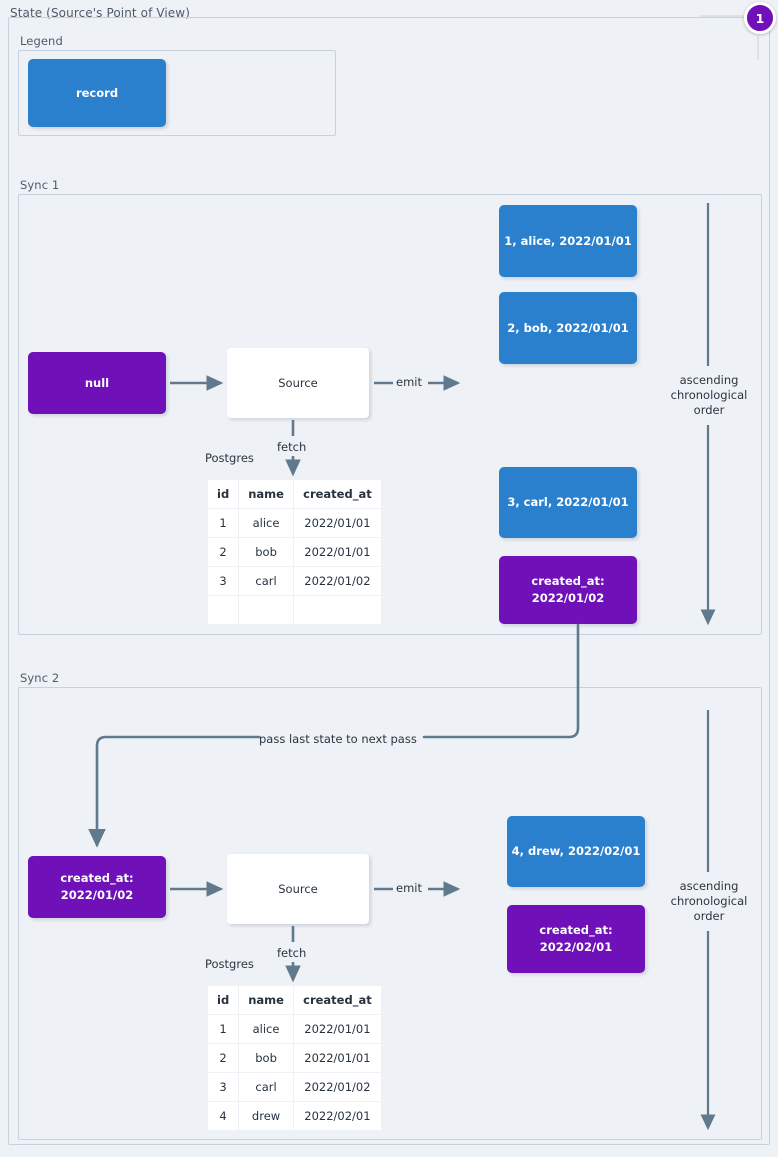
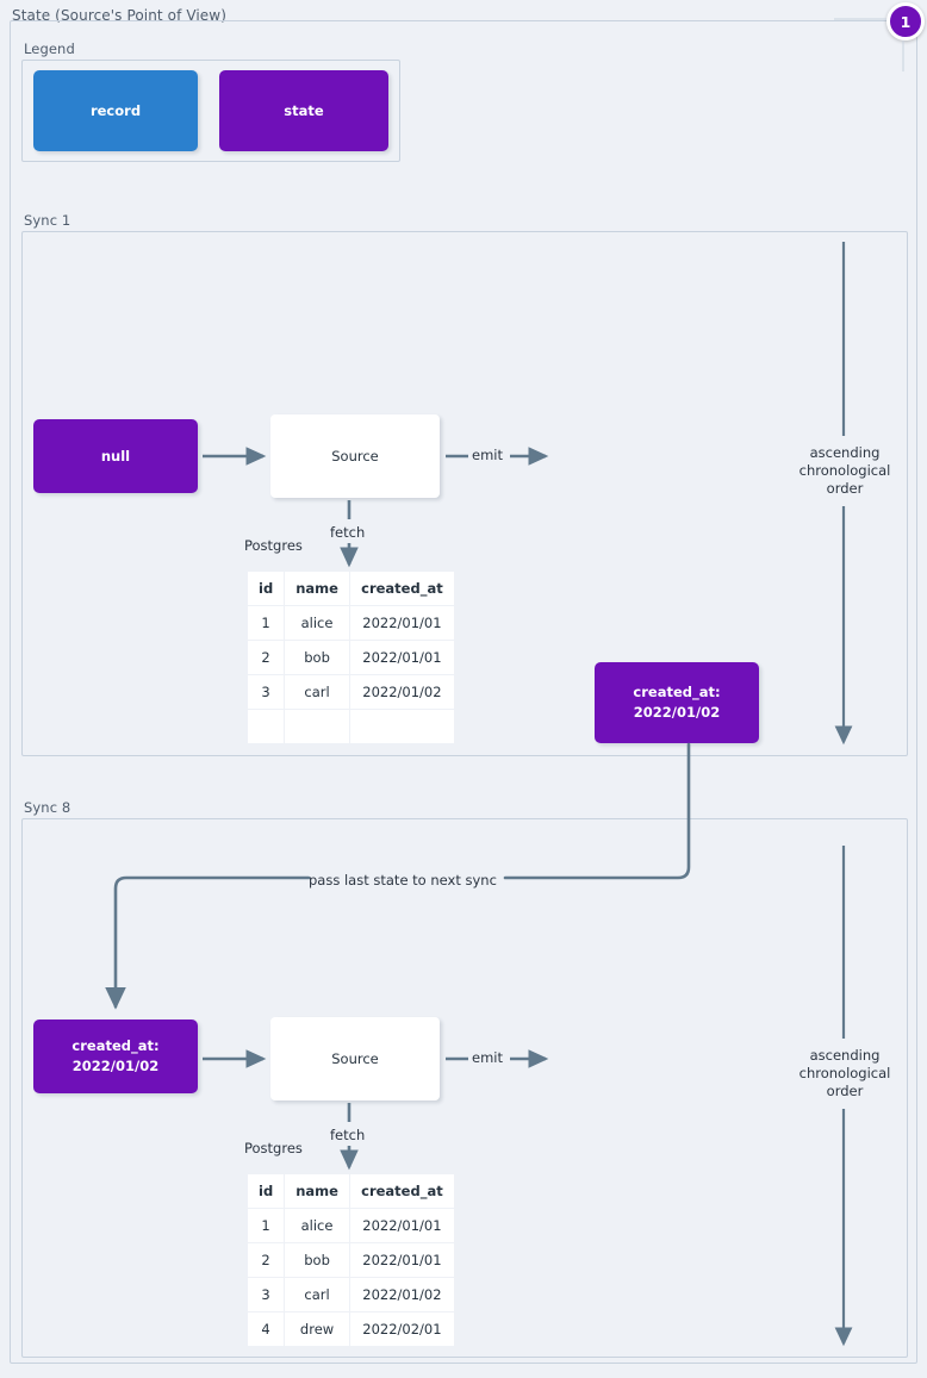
  State (Source's Point of View)
  1
  Legend
  record
+ state
  Sync 1
  null
  Source
  Postgres
  fetch
  emit
  id	name	created_at
  1	alice	2022/01/01
  2	bob	2022/01/01
  3	carl	2022/01/02
- 1, alice, 2022/01/01
- 2, bob, 2022/01/01
- 3, carl, 2022/01/01
  created_at: 2022/01/02
  ascending
  chronological
  order
- Sync 2
+ Sync 8
- pass last state to next pass
+ pass last state to next sync
  created_at: 2022/01/02
  Source
  Postgres
  fetch
  emit
  id	name	created_at
  1	alice	2022/01/01
  2	bob	2022/01/01
  3	carl	2022/01/02
  4	drew	2022/02/01
- 4, drew, 2022/02/01
- created_at: 2022/02/01
  ascending
  chronological
  order
